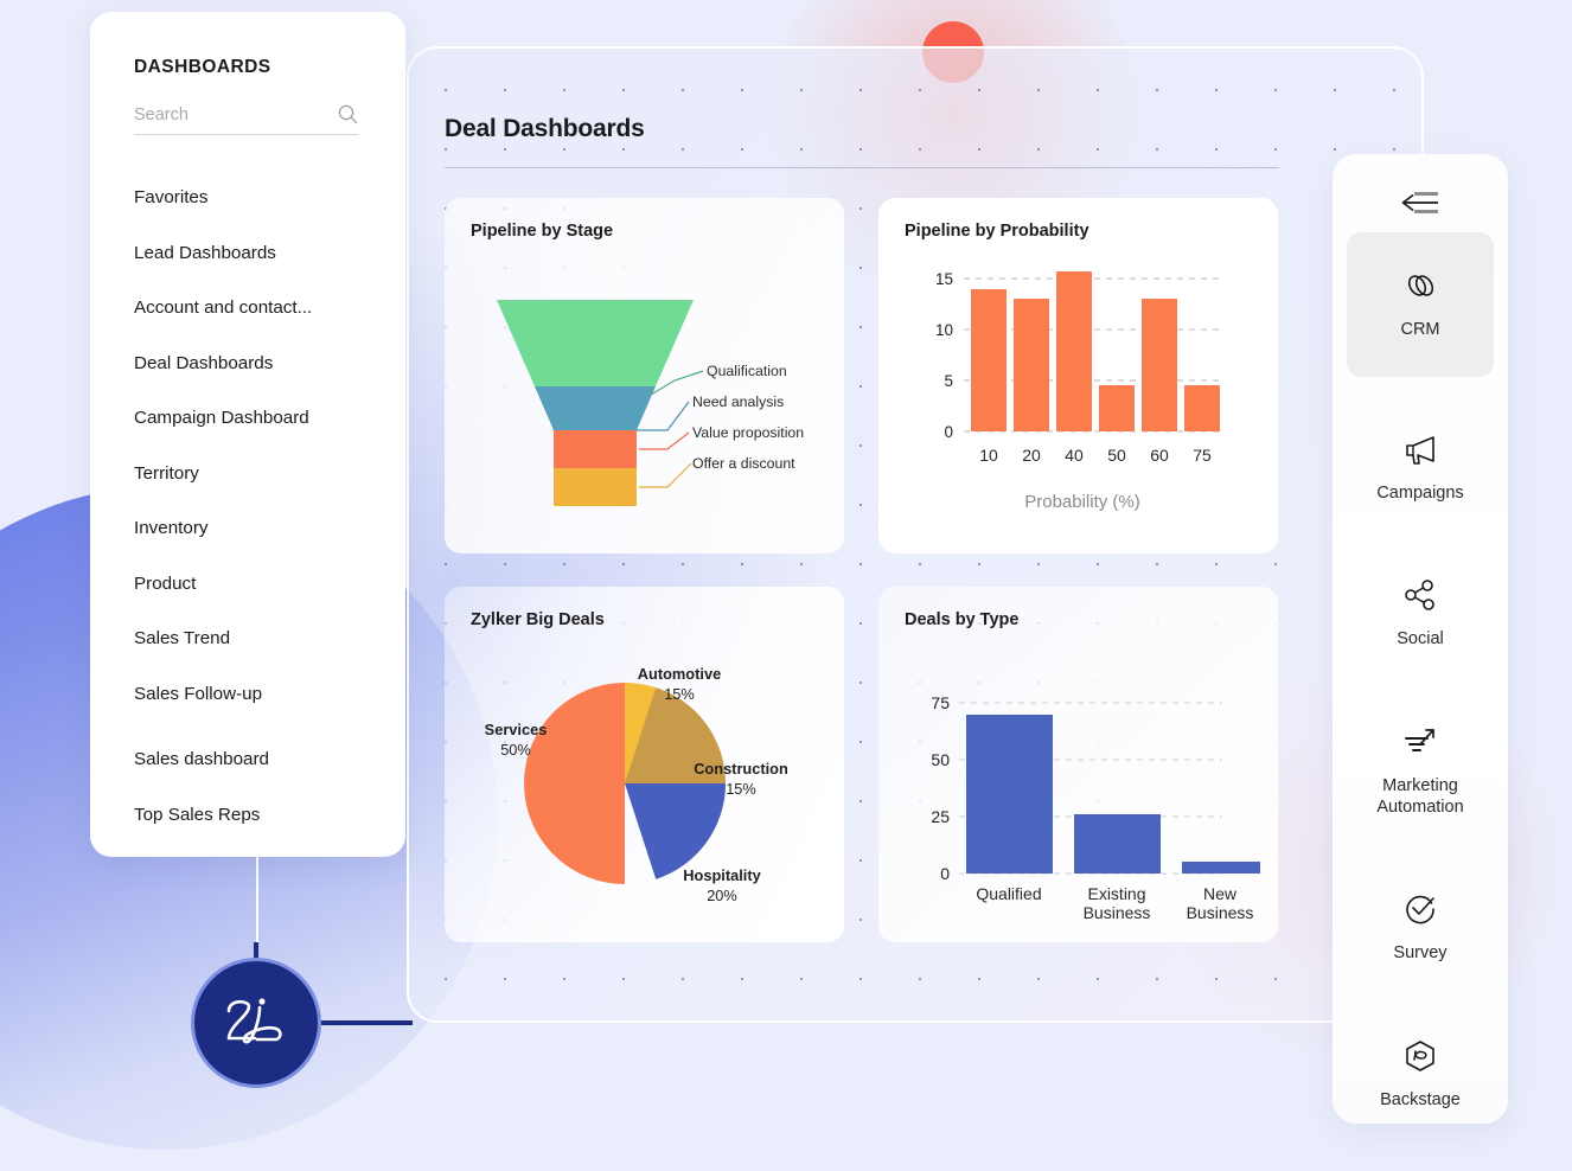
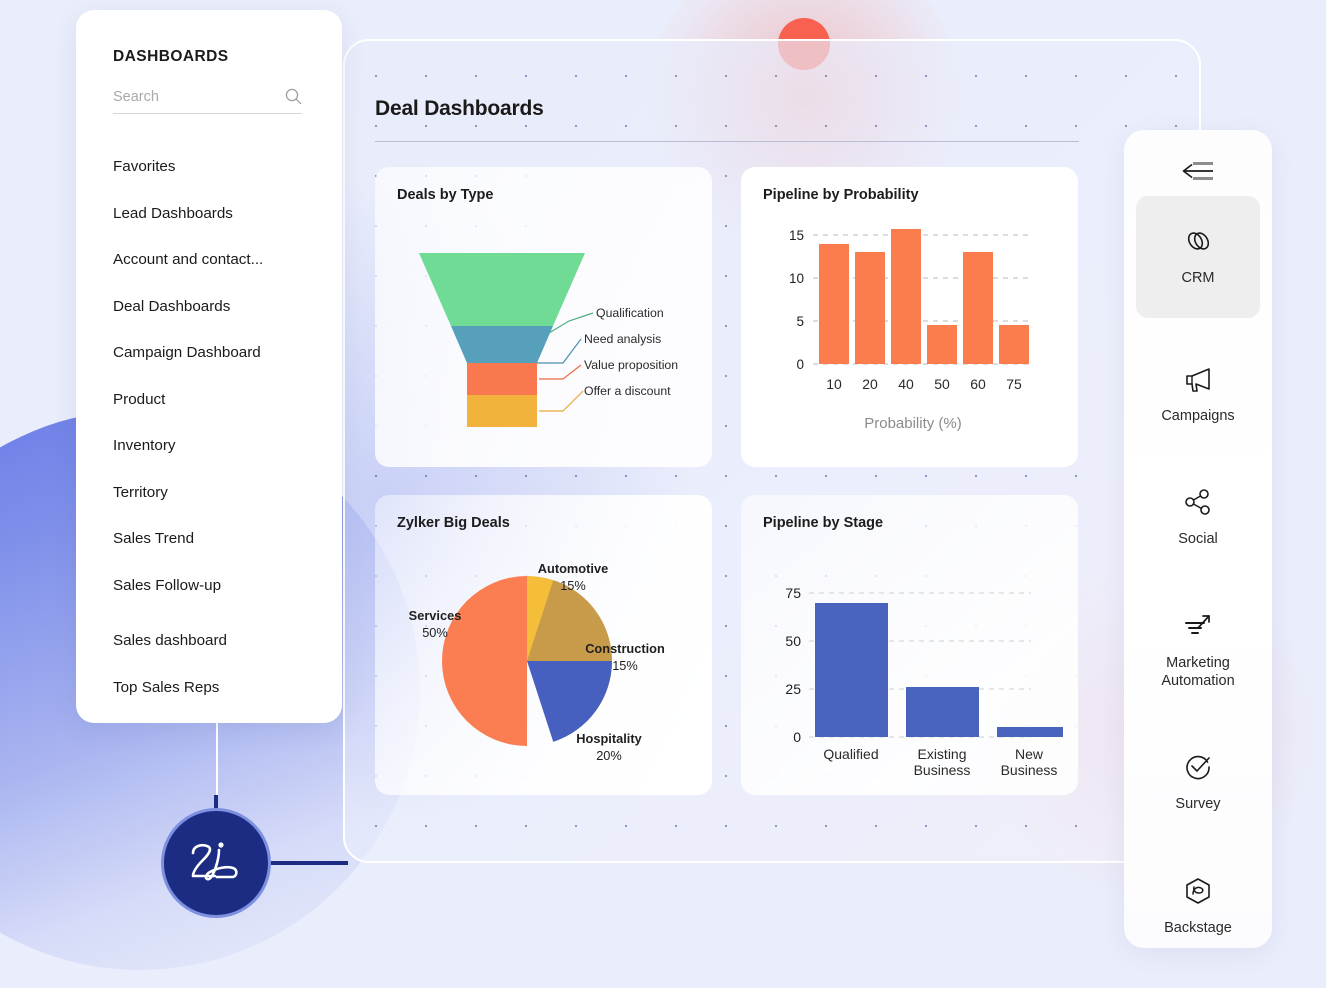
  Deal Dashboards
- Pipeline by Stage
+ Deals by Type
  Qualification
  Need analysis
  Value proposition
  Offer a discount
  Pipeline by Probability
  15
  10
  5
  0
  10
  20
  40
  50
  60
  75
  Probability (%)
  Zylker Big Deals
  Automotive
  15%
  Construction
  15%
  Hospitality
  20%
  Services
  50%
- Deals by Type
+ Pipeline by Stage
  75
  50
  25
  0
  Qualified
  Existing
  Business
  New
  Business
  DASHBOARDS
  Search
  Favorites
  Lead Dashboards
  Account and contact...
  Deal Dashboards
  Campaign Dashboard
- Territory
+ Product
  Inventory
- Product
+ Territory
  Sales Trend
  Sales Follow-up
  Sales dashboard
  Top Sales Reps
  CRM
  Campaigns
  Social
  Marketing Automation
  Survey
  Backstage
